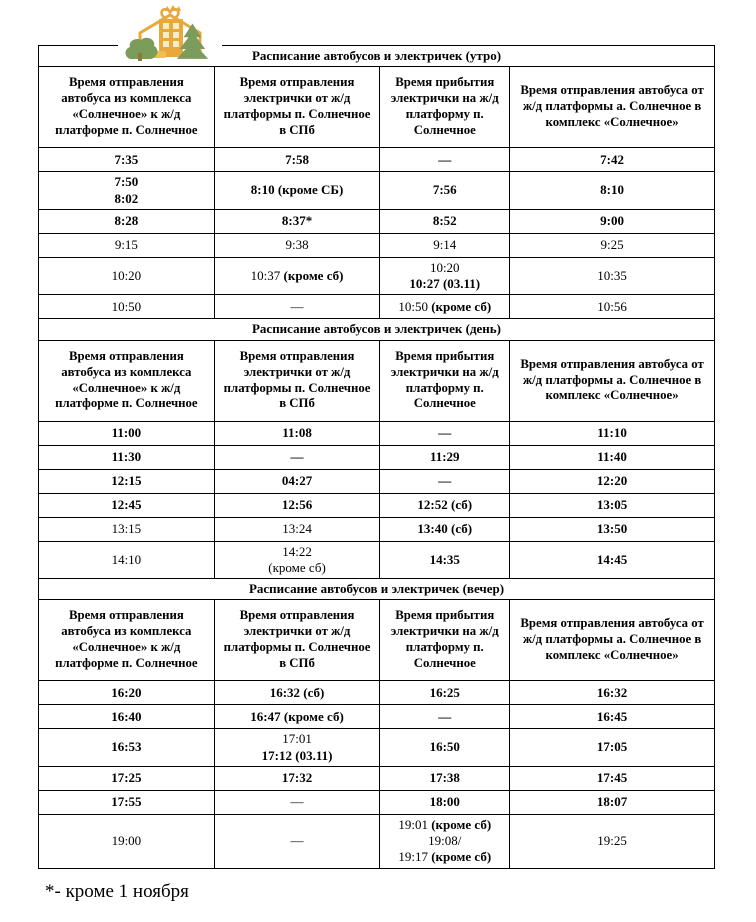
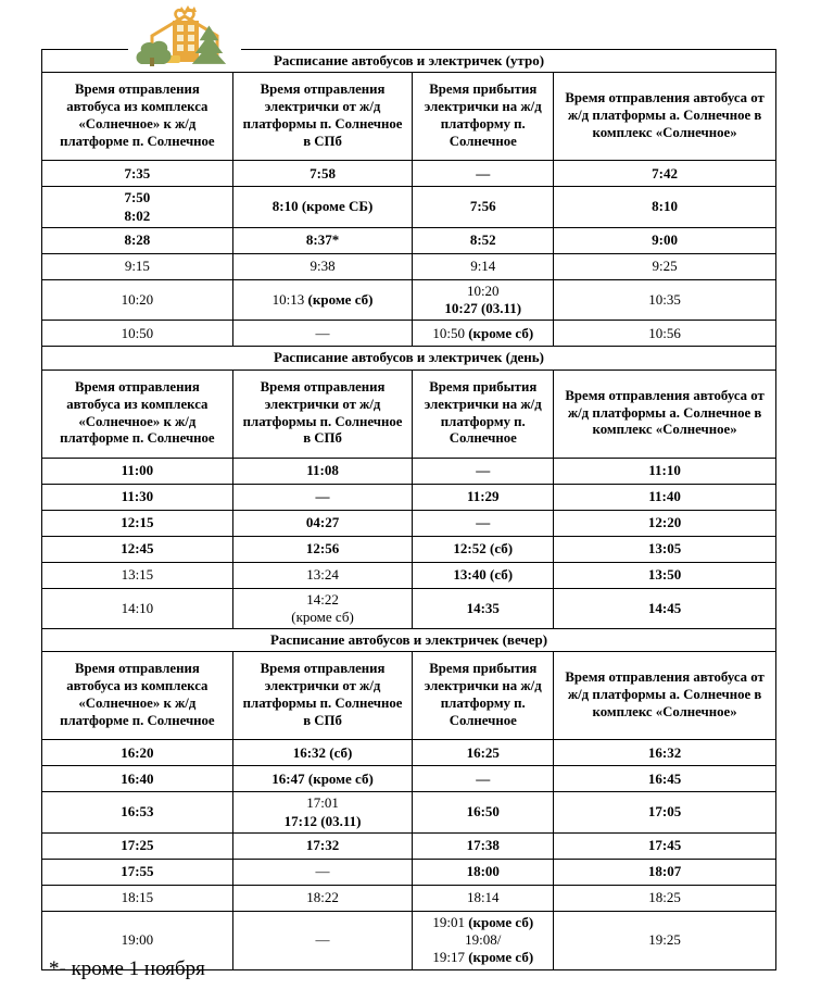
  Расписание автобусов и электричек (утро)
  Время отправления автобуса из комплекса «Солнечное» к ж/д платформе п. Солнечное	Время отправления электрички от ж/д платформы п. Солнечное в СПб	Время прибытия электрички на ж/д платформу п. Солнечное	Время отправления автобуса от ж/д платформы а. Солнечное в комплекс «Солнечное»
  7:35	7:58	—	7:42
  7:508:02	8:10 (кроме СБ)	7:56	8:10
  8:28	8:37*	8:52	9:00
  9:15	9:38	9:14	9:25
- 10:20	10:37 (кроме сб)	10:2010:27 (03.11)	10:35
+ 10:20	10:13 (кроме сб)	10:2010:27 (03.11)	10:35
  10:50	—	10:50 (кроме сб)	10:56
  Расписание автобусов и электричек (день)
  Время отправления автобуса из комплекса «Солнечное» к ж/д платформе п. Солнечное	Время отправления электрички от ж/д платформы п. Солнечное в СПб	Время прибытия электрички на ж/д платформу п. Солнечное	Время отправления автобуса от ж/д платформы а. Солнечное в комплекс «Солнечное»
  11:00	11:08	—	11:10
  11:30	—	11:29	11:40
  12:15	04:27	—	12:20
  12:45	12:56	12:52 (сб)	13:05
  13:15	13:24	13:40 (сб)	13:50
  14:10	14:22(кроме сб)	14:35	14:45
  Расписание автобусов и электричек (вечер)
  Время отправления автобуса из комплекса «Солнечное» к ж/д платформе п. Солнечное	Время отправления электрички от ж/д платформы п. Солнечное в СПб	Время прибытия электрички на ж/д платформу п. Солнечное	Время отправления автобуса от ж/д платформы а. Солнечное в комплекс «Солнечное»
  16:20	16:32 (сб)	16:25	16:32
  16:40	16:47 (кроме сб)	—	16:45
  16:53	17:0117:12 (03.11)	16:50	17:05
  17:25	17:32	17:38	17:45
  17:55	—	18:00	18:07
+ 18:15	18:22	18:14	18:25
  19:00	—	19:01 (кроме сб)19:08/19:17 (кроме сб)	19:25
  *- кроме 1 ноября
